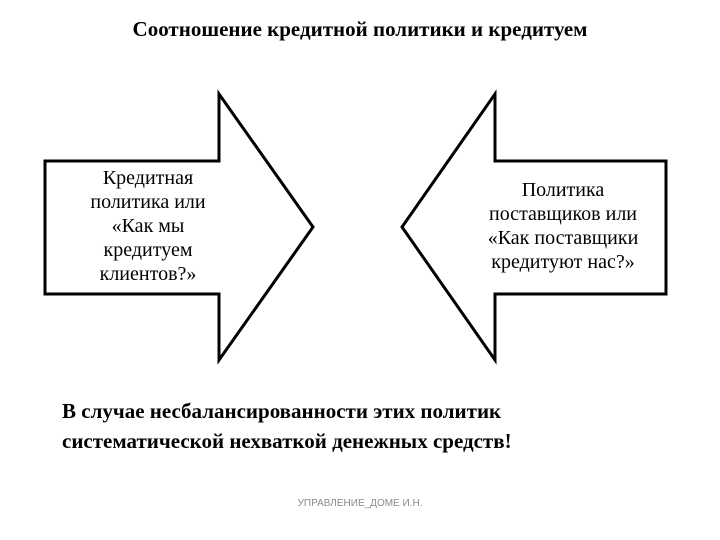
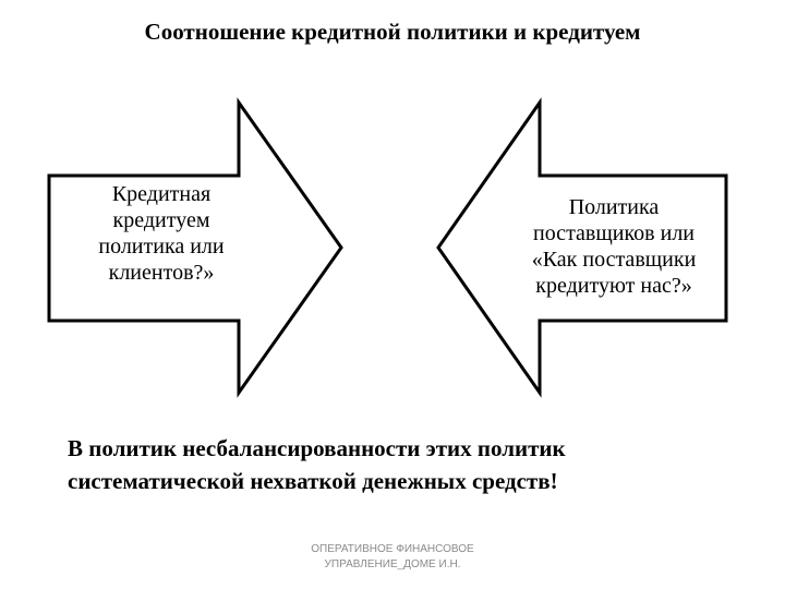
  Соотношение кредитной политики и кредитуем
  Кредитная
- политика или
+ кредитуем
- «Как мы
- кредитуем
+ политика или
  клиентов?»
  Политика
  поставщиков или
  «Как поставщики
  кредитуют нас?»
- В случае несбалансированности этих политик
+ В политик несбалансированности этих политик
  систематической нехваткой денежных средств!
+ ОПЕРАТИВНОЕ ФИНАНСОВОЕ
  УПРАВЛЕНИЕ_ДОМЕ И.Н.
